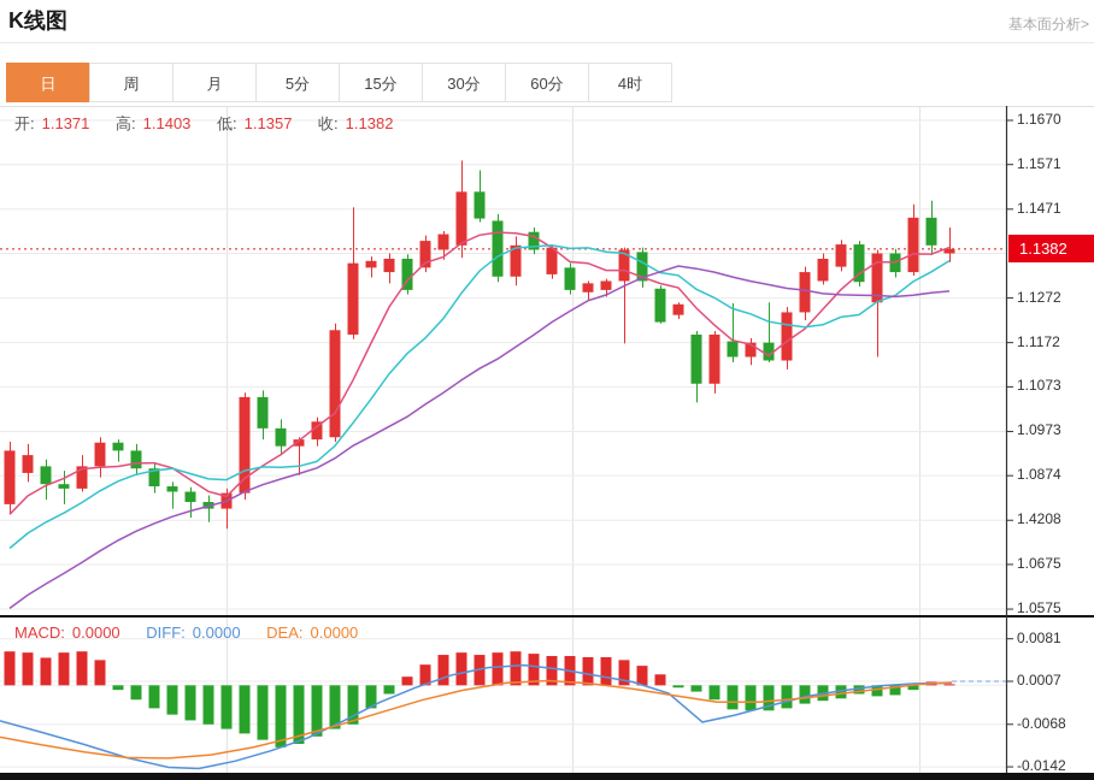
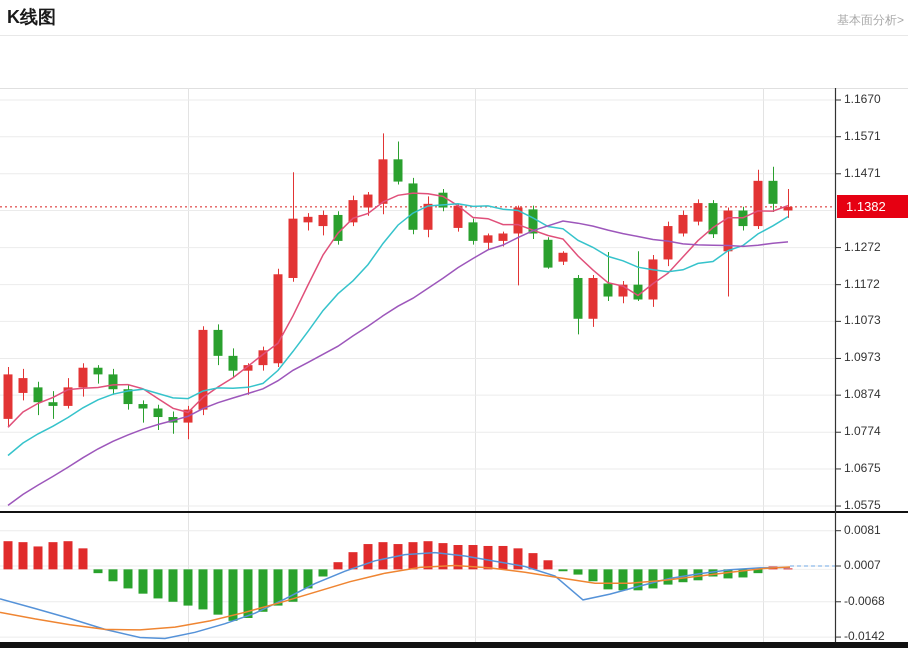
  K线图
  基本面分析>
- 日
- 周
- 月
- 5分
- 15分
- 30分
- 60分
- 4时
- 开: 1.1371 高: 1.1403 低: 1.1357 收: 1.1382
- MACD: 0.0000 DIFF: 0.0000 DEA: 0.0000
  1.1382
  1.1670
  1.1571
  1.1471
  1.1272
  1.1172
  1.1073
  1.0973
  1.0874
- 1.4208
+ 1.0774
  1.0675
  1.0575
  0.0081
  0.0007
  -0.0068
  -0.0142
